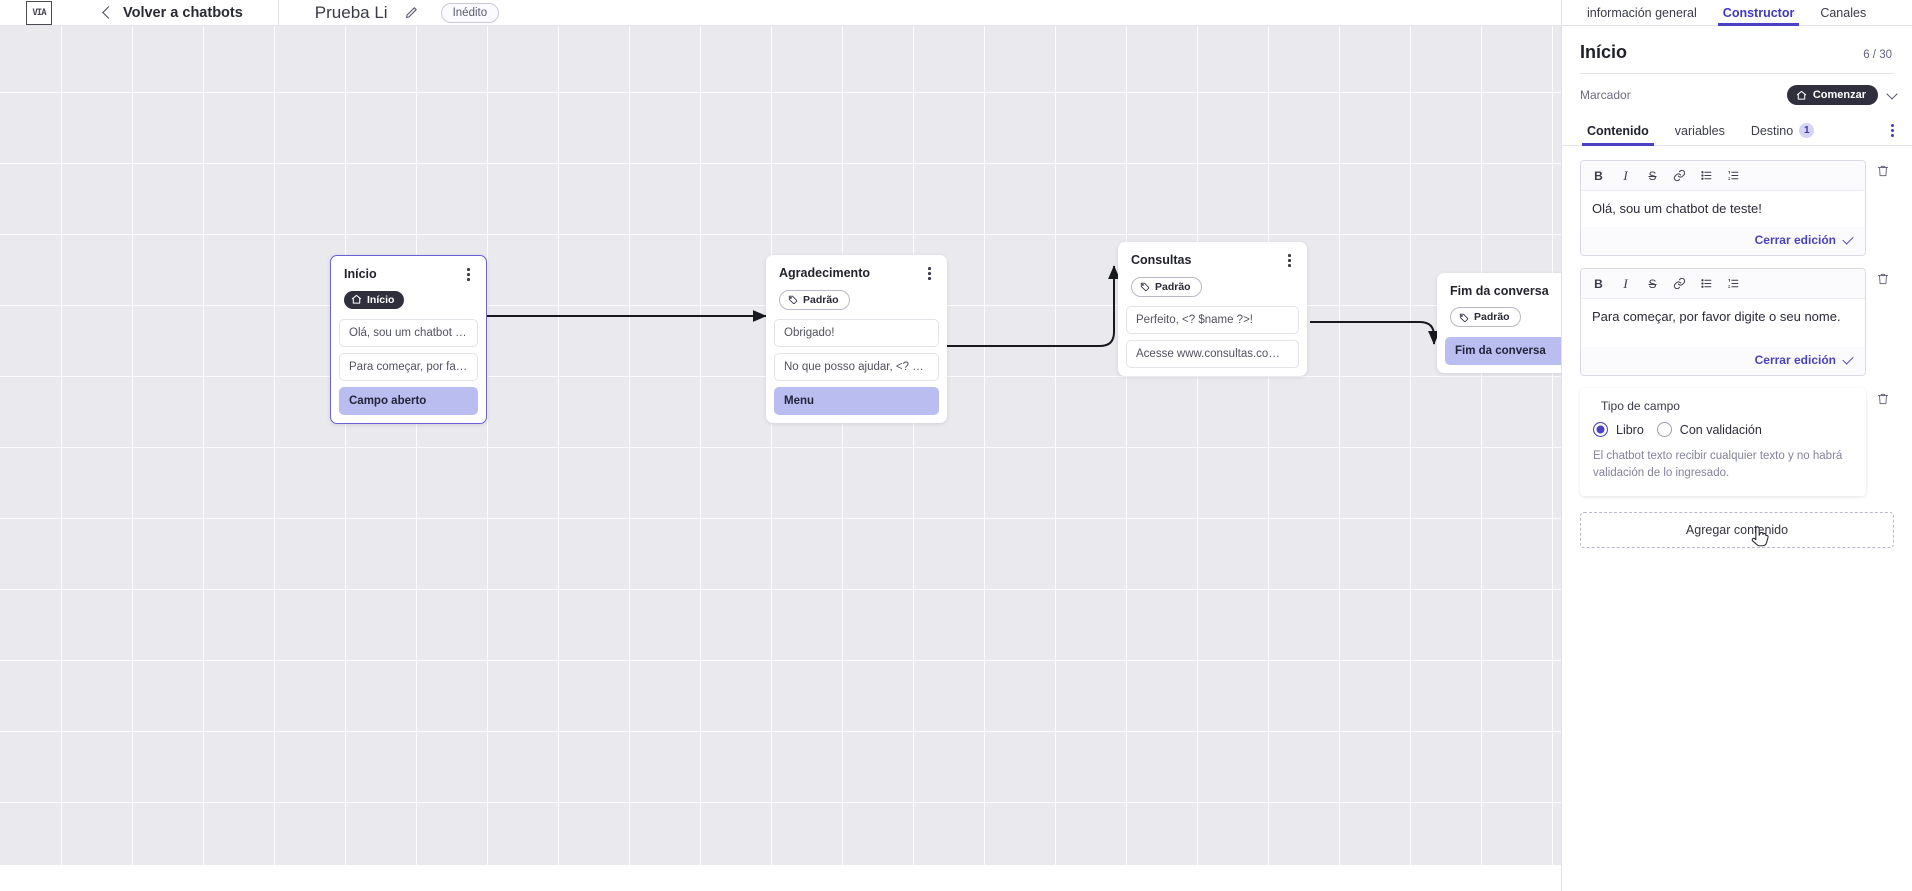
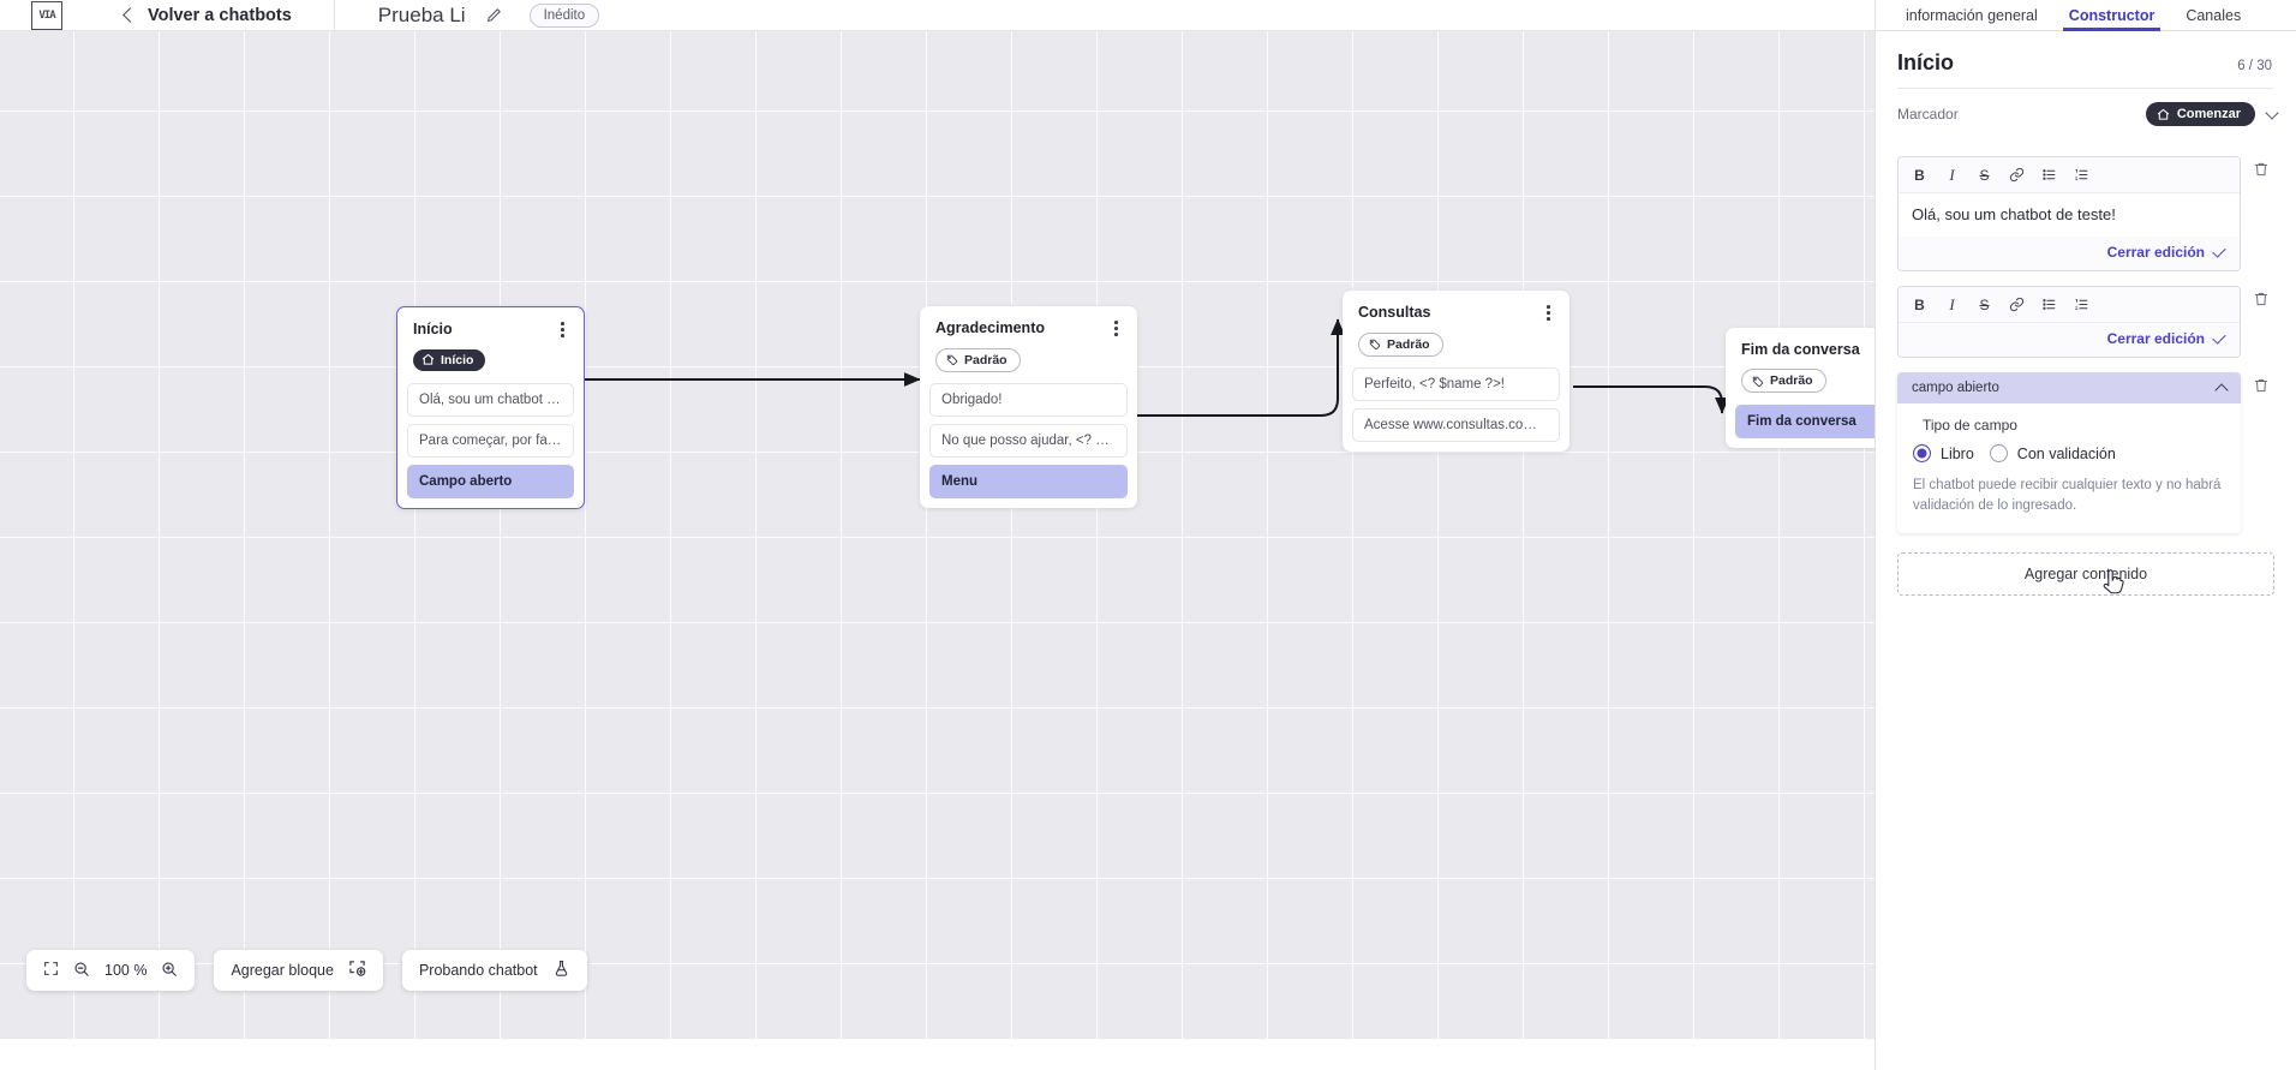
  VIA
  Volver a chatbots
  Prueba Li
  Inédito
  Início
  Início
  Olá, sou um chatbot de te
  Campo aberto
  Agradecimento
  Padrão
  Obrigado!
  No que posso ajudar, <? $nam
  Menu
  Consultas
  Padrão
  Perfeito, <? $name ?>!
  Acesse www.consultas.com par.
  Fim da conversa
  Padrão
  Fim da conversa
+ 100 %
+ Agregar bloque
+ Probando chatbot
  información general
  Constructor
  Canales
  Início
  6 / 30
  Marcador
  Comenzar
- Contenido
- variables
- Destino
- 1
  B
  I
  S
  Olá, sou um chatbot de teste!
  Cerrar edición
  B
  I
  S
- Para começar, por favor digite o seu nome.
  Cerrar edición
+ campo abierto
  Tipo de campo
  Libro
  Con validación
- El chatbot texto recibir cualquier texto y no habrá validación de lo ingresado.
+ El chatbot puede recibir cualquier texto y no habrá validación de lo ingresado.
  Agregar conenido
